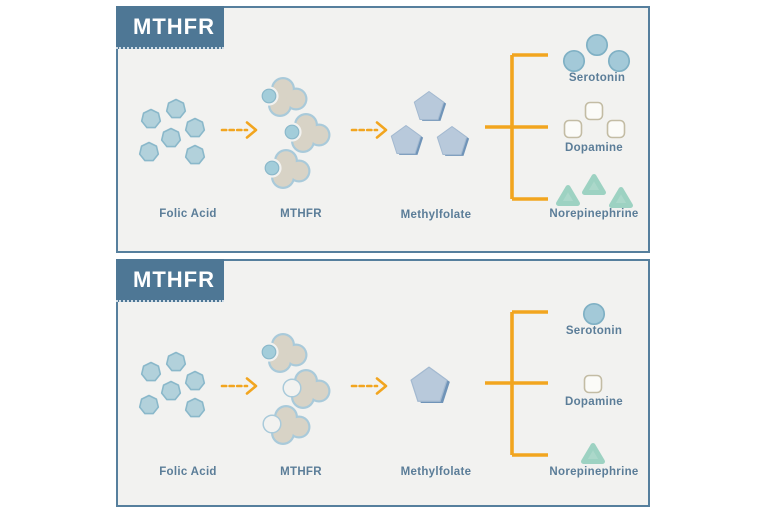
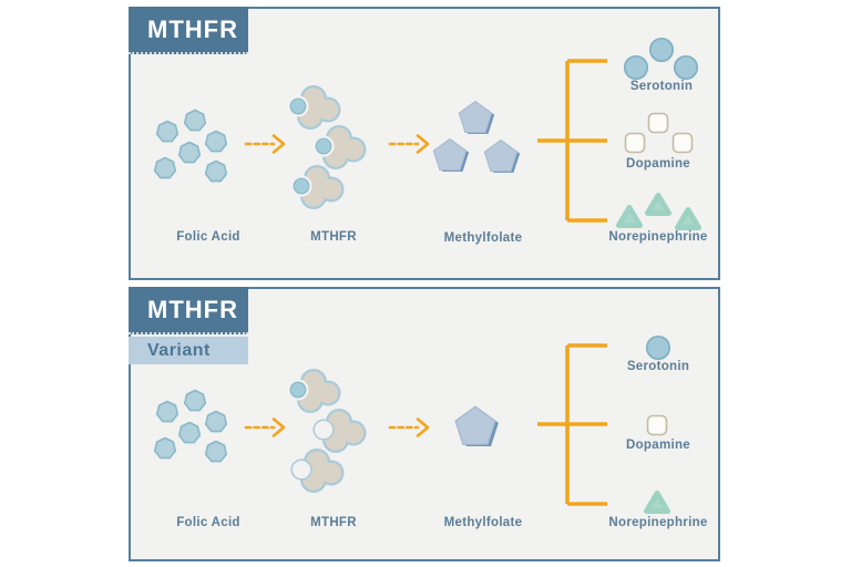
  MTHFR
  Serotonin
  Dopamine
  Norepinephrine
  Folic Acid
  MTHFR
  Methylfolate
  MTHFR
+ Variant
  Serotonin
  Dopamine
  Norepinephrine
  Folic Acid
  MTHFR
  Methylfolate
